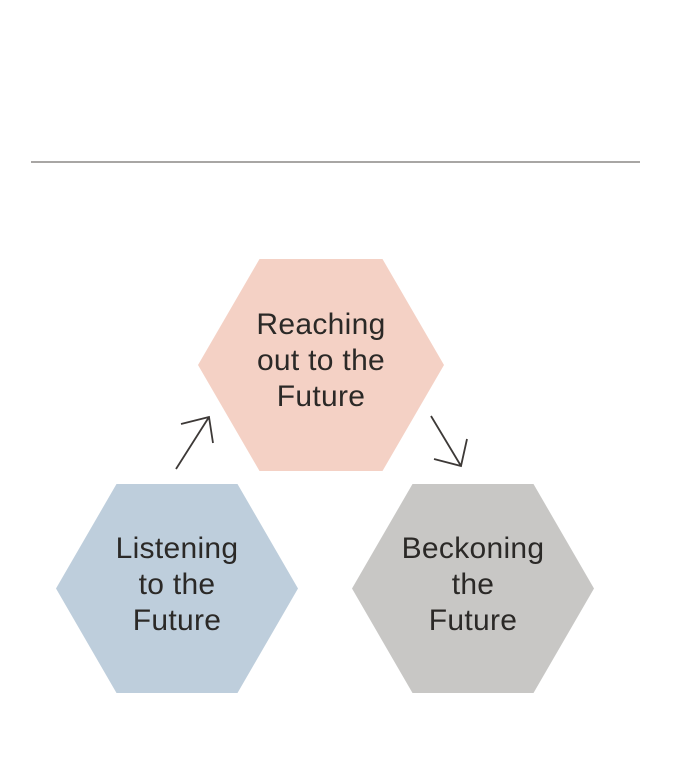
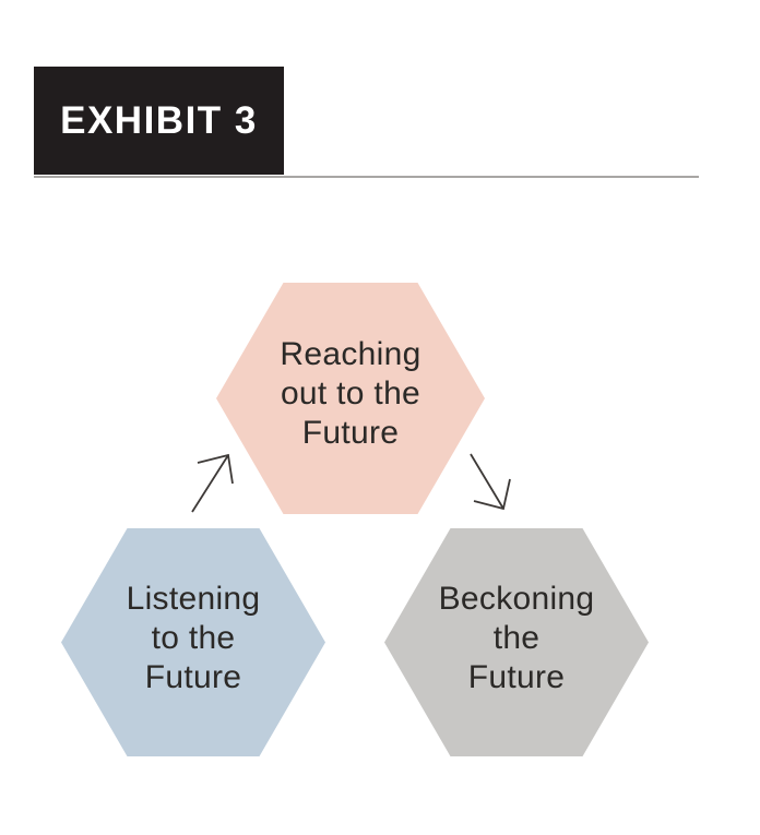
+ EXHIBIT 3
  Reaching
  out to the
  Future
  Listening
  to the
  Future
  Beckoning
  the
  Future
